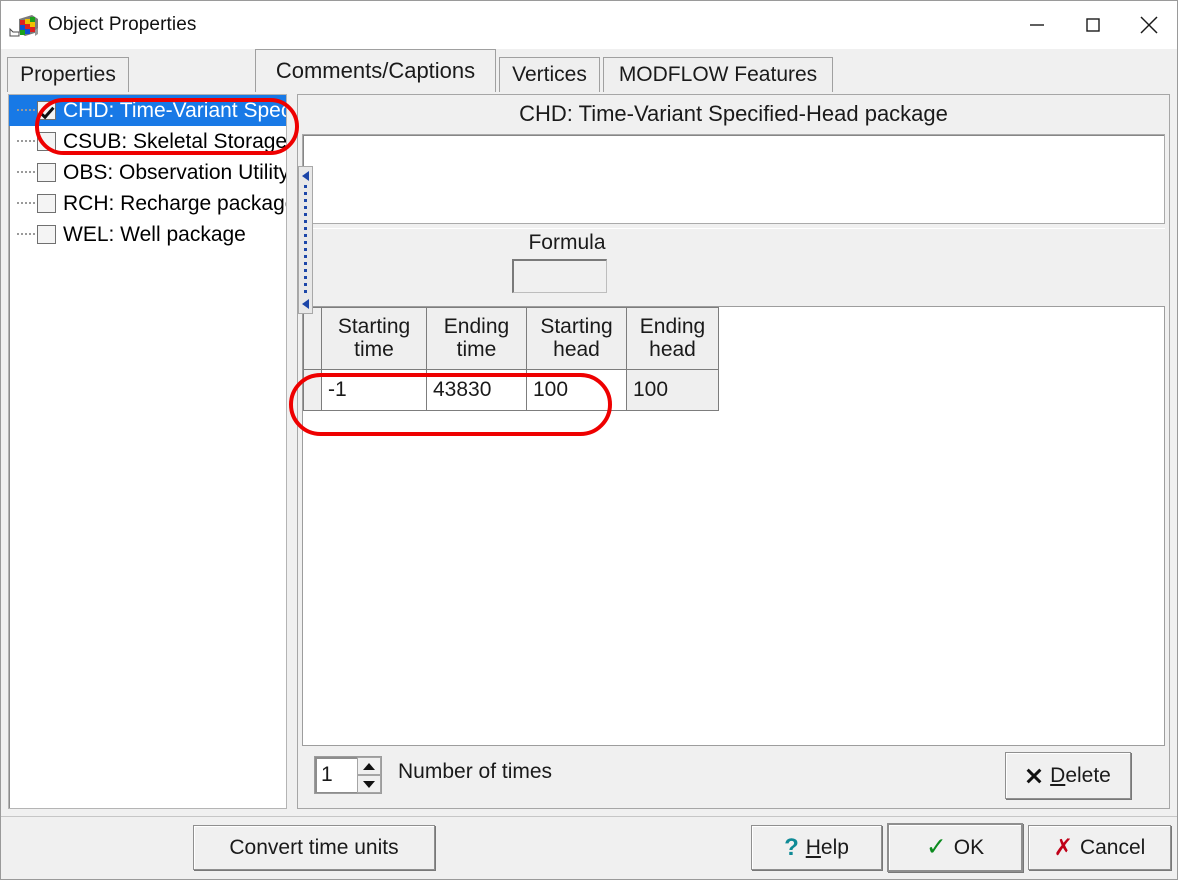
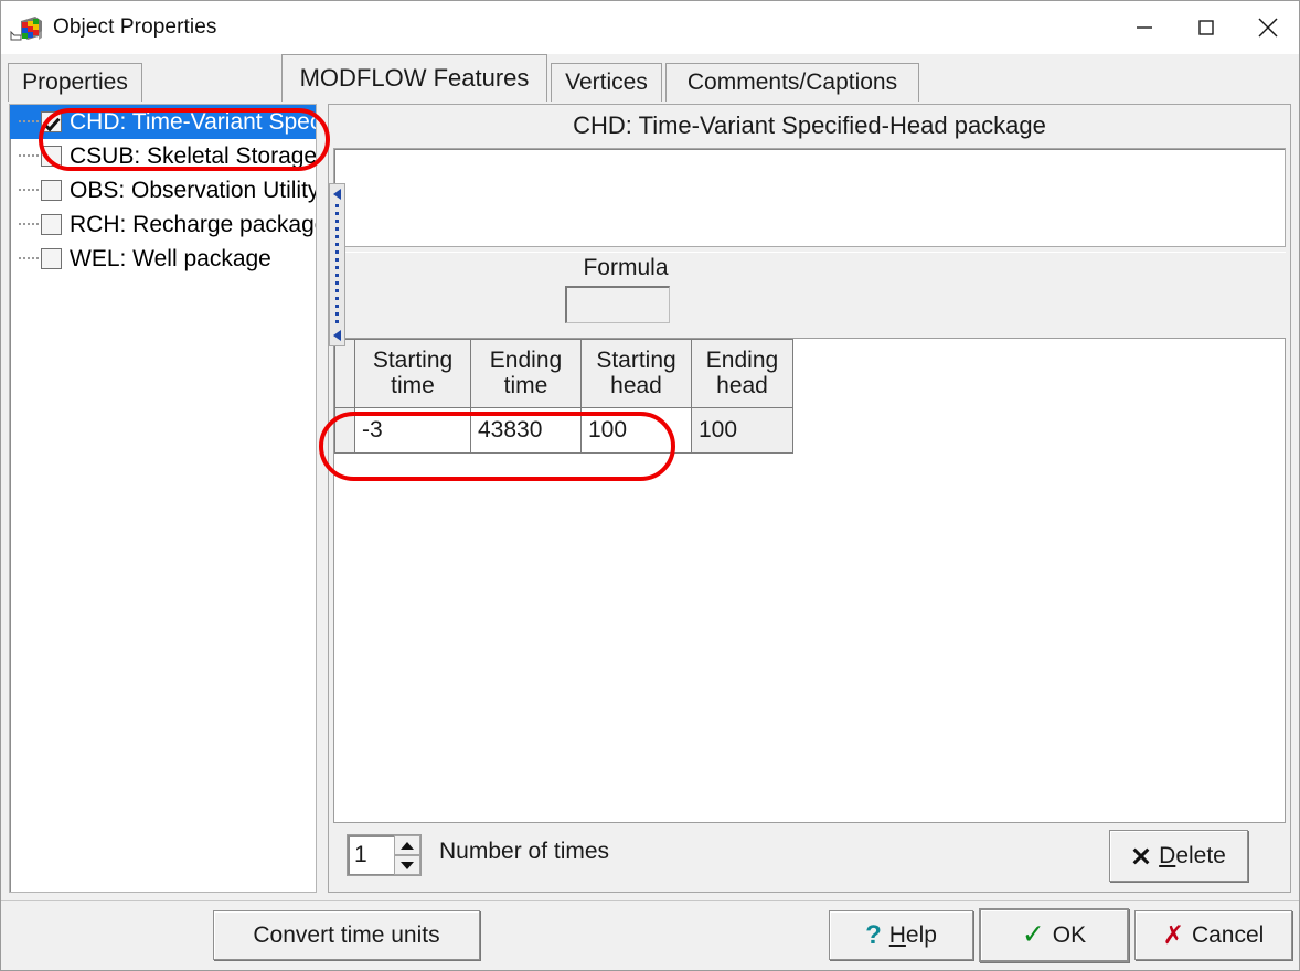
  Object Properties
  Properties
- Comments/Captions
+ MODFLOW Features
  Vertices
- MODFLOW Features
+ Comments/Captions
  OBS: Observation Utility
  RCH: Recharge packag
  WEL: Well package
  CHD: Time-Variant Specified-Head package
  Formula
  	Starting time	Ending time	Starting head	Ending head
- 	-1	43830	100	100
+ 	-3	43830	100	100
  1
  Number of times
  Delete
  Convert time units
  ?
  Help
  ✓
  OK
  ✗
  Cancel
